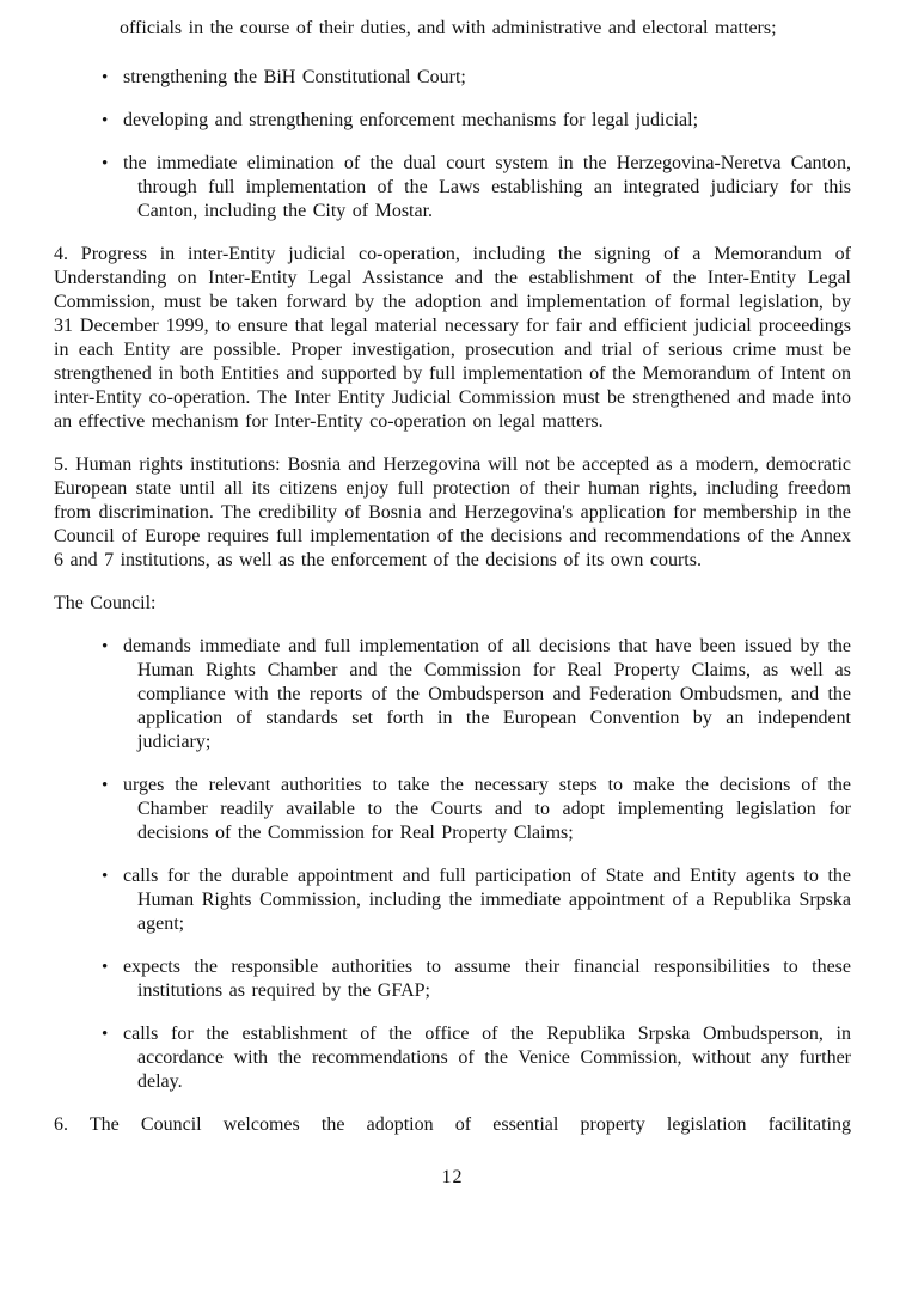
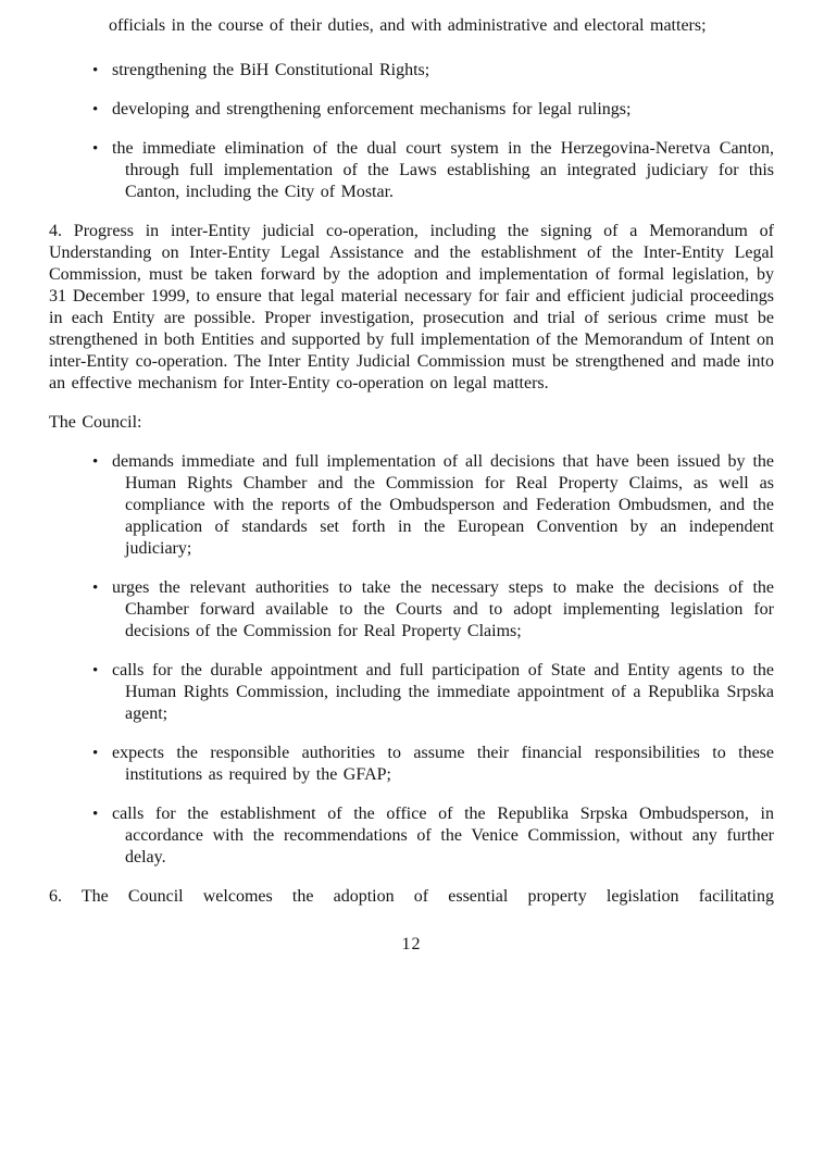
  officials in the course of their duties, and with administrative and electoral matters;
  •
- strengthening the BiH Constitutional Court;
+ strengthening the BiH Constitutional Rights;
  •
- developing and strengthening enforcement mechanisms for legal judicial;
+ developing and strengthening enforcement mechanisms for legal rulings;
  •
  the immediate elimination of the dual court system in the Herzegovina-Neretva Canton, through full implementation of the Laws establishing an integrated judiciary for this Canton, including the City of Mostar.
  4. Progress in inter-Entity judicial co-operation, including the signing of a Memorandum of Understanding on Inter-Entity Legal Assistance and the establishment of the Inter-Entity Legal Commission, must be taken forward by the adoption and implementation of formal legislation, by 31 December 1999, to ensure that legal material necessary for fair and efficient judicial proceedings in each Entity are possible. Proper investigation, prosecution and trial of serious crime must be strengthened in both Entities and supported by full implementation of the Memorandum of Intent on inter-Entity co-operation. The Inter Entity Judicial Commission must be strengthened and made into an effective mechanism for Inter-Entity co-operation on legal matters.
- 5. Human rights institutions: Bosnia and Herzegovina will not be accepted as a modern, democratic European state until all its citizens enjoy full protection of their human rights, including freedom from discrimination. The credibility of Bosnia and Herzegovina's application for membership in the Council of Europe requires full implementation of the decisions and recommendations of the Annex 6 and 7 institutions, as well as the enforcement of the decisions of its own courts.
  The Council:
  •
  demands immediate and full implementation of all decisions that have been issued by the Human Rights Chamber and the Commission for Real Property Claims, as well as compliance with the reports of the Ombudsperson and Federation Ombudsmen, and the application of standards set forth in the European Convention by an independent judiciary;
  •
- urges the relevant authorities to take the necessary steps to make the decisions of the Chamber readily available to the Courts and to adopt implementing legislation for decisions of the Commission for Real Property Claims;
+ urges the relevant authorities to take the necessary steps to make the decisions of the Chamber forward available to the Courts and to adopt implementing legislation for decisions of the Commission for Real Property Claims;
  •
  calls for the durable appointment and full participation of State and Entity agents to the Human Rights Commission, including the immediate appointment of a Republika Srpska agent;
  •
  expects the responsible authorities to assume their financial responsibilities to these institutions as required by the GFAP;
  •
  calls for the establishment of the office of the Republika Srpska Ombudsperson, in accordance with the recommendations of the Venice Commission, without any further delay.
  6. The Council welcomes the adoption of essential property legislation facilitating
  12
